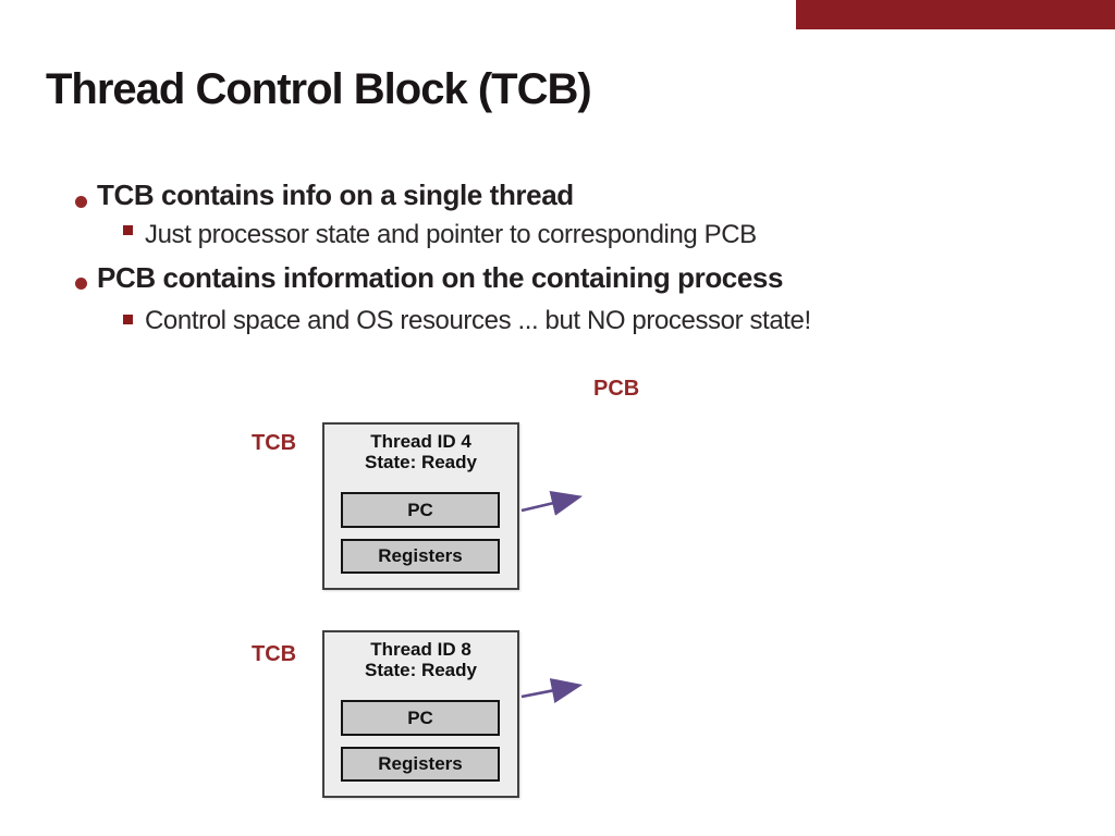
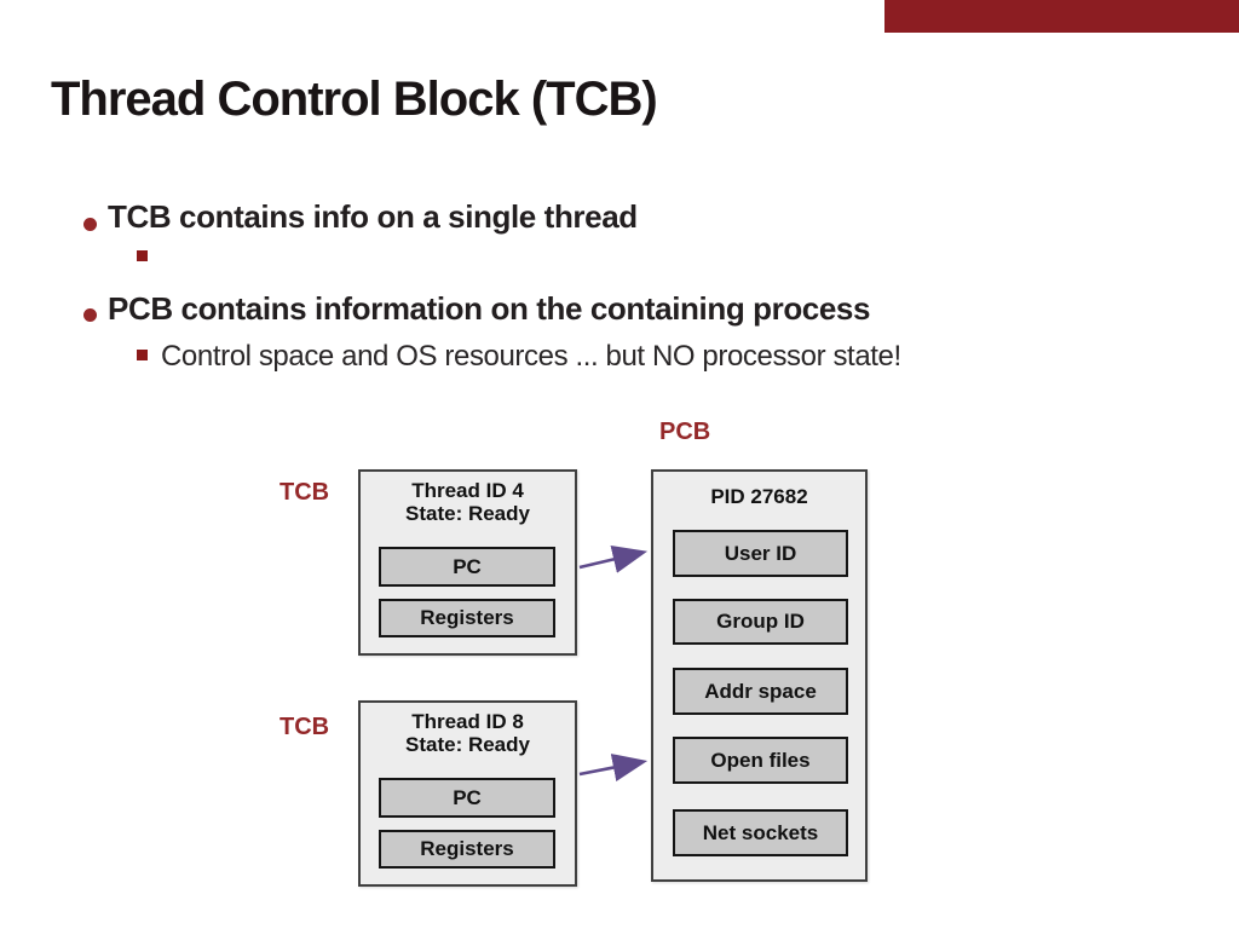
  Thread Control Block (TCB)
  TCB contains info on a single thread
- Just processor state and pointer to corresponding PCB
  PCB contains information on the containing process
  Control space and OS resources ... but NO processor state!
  PCB
  TCB
  TCB
  Thread ID 4
  State: Ready
  PC
  Registers
  Thread ID 8
  State: Ready
  PC
  Registers
+ PID 27682
+ User ID
+ Group ID
+ Addr space
+ Open files
+ Net sockets
